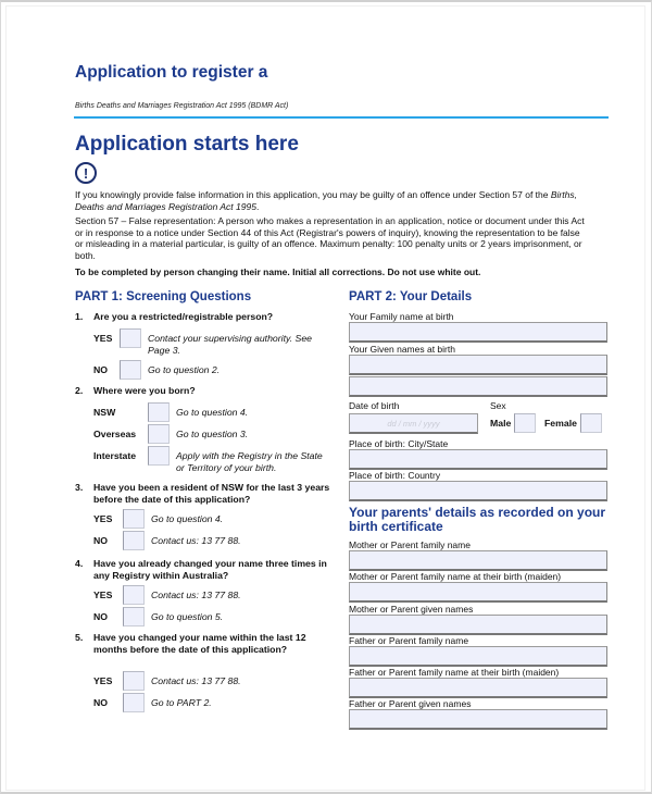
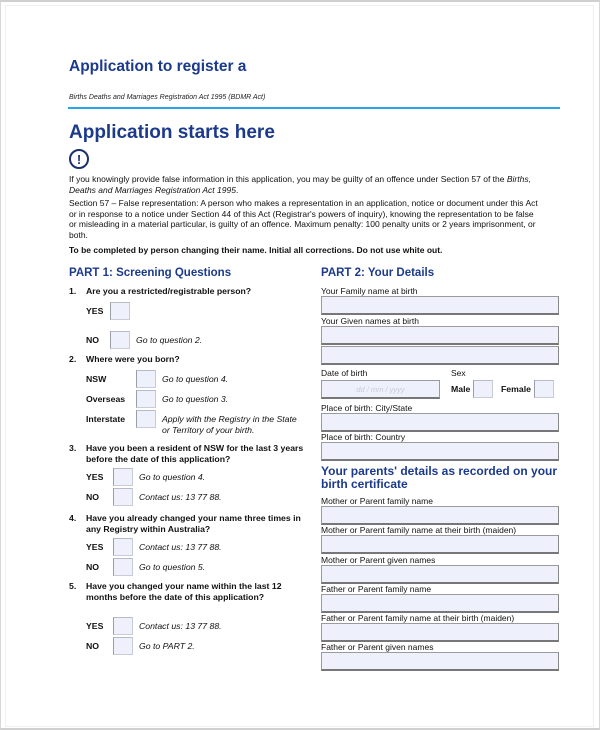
  Application to register a
  Application starts here
  !
  If you knowingly provide false information in this application, you may be guilty of an offence under Section 57 of the Births, Deaths and Marriages Registration Act 1995.
  Section 57 – False representation: A person who makes a representation in an application, notice or document under this Act or in response to a notice under Section 44 of this Act (Registrar's powers of inquiry), knowing the representation to be false or misleading in a material particular, is guilty of an offence. Maximum penalty: 100 penalty units or 2 years imprisonment, or both.
  To be completed by person changing their name. Initial all corrections. Do not use white out.
  PART 1: Screening Questions
  1.
  Are you a restricted/registrable person?
  YES
- Contact your supervising authority. See Page 3.
  NO
  Go to question 2.
  2.
  Where were you born?
  NSW
  Go to question 4.
  Overseas
  Go to question 3.
  Interstate
  Apply with the Registry in the State or Territory of your birth.
  3.
  Have you been a resident of NSW for the last 3 years before the date of this application?
  YES
  Go to question 4.
  NO
  Contact us: 13 77 88.
  4.
  Have you already changed your name three times in any Registry within Australia?
  YES
  Contact us: 13 77 88.
  NO
  Go to question 5.
  5.
  Have you changed your name within the last 12 months before the date of this application?
  YES
  Contact us: 13 77 88.
  NO
  Go to PART 2.
  PART 2: Your Details
  Your Family name at birth
  Your Given names at birth
  Date of birth
  dd / mm / yyyy
  Sex
  Male
  Female
  Place of birth: City/State
  Place of birth: Country
  Your parents' details as recorded on your birth certificate
  Mother or Parent family name
  Mother or Parent family name at their birth (maiden)
  Mother or Parent given names
  Father or Parent family name
  Father or Parent family name at their birth (maiden)
  Father or Parent given names
